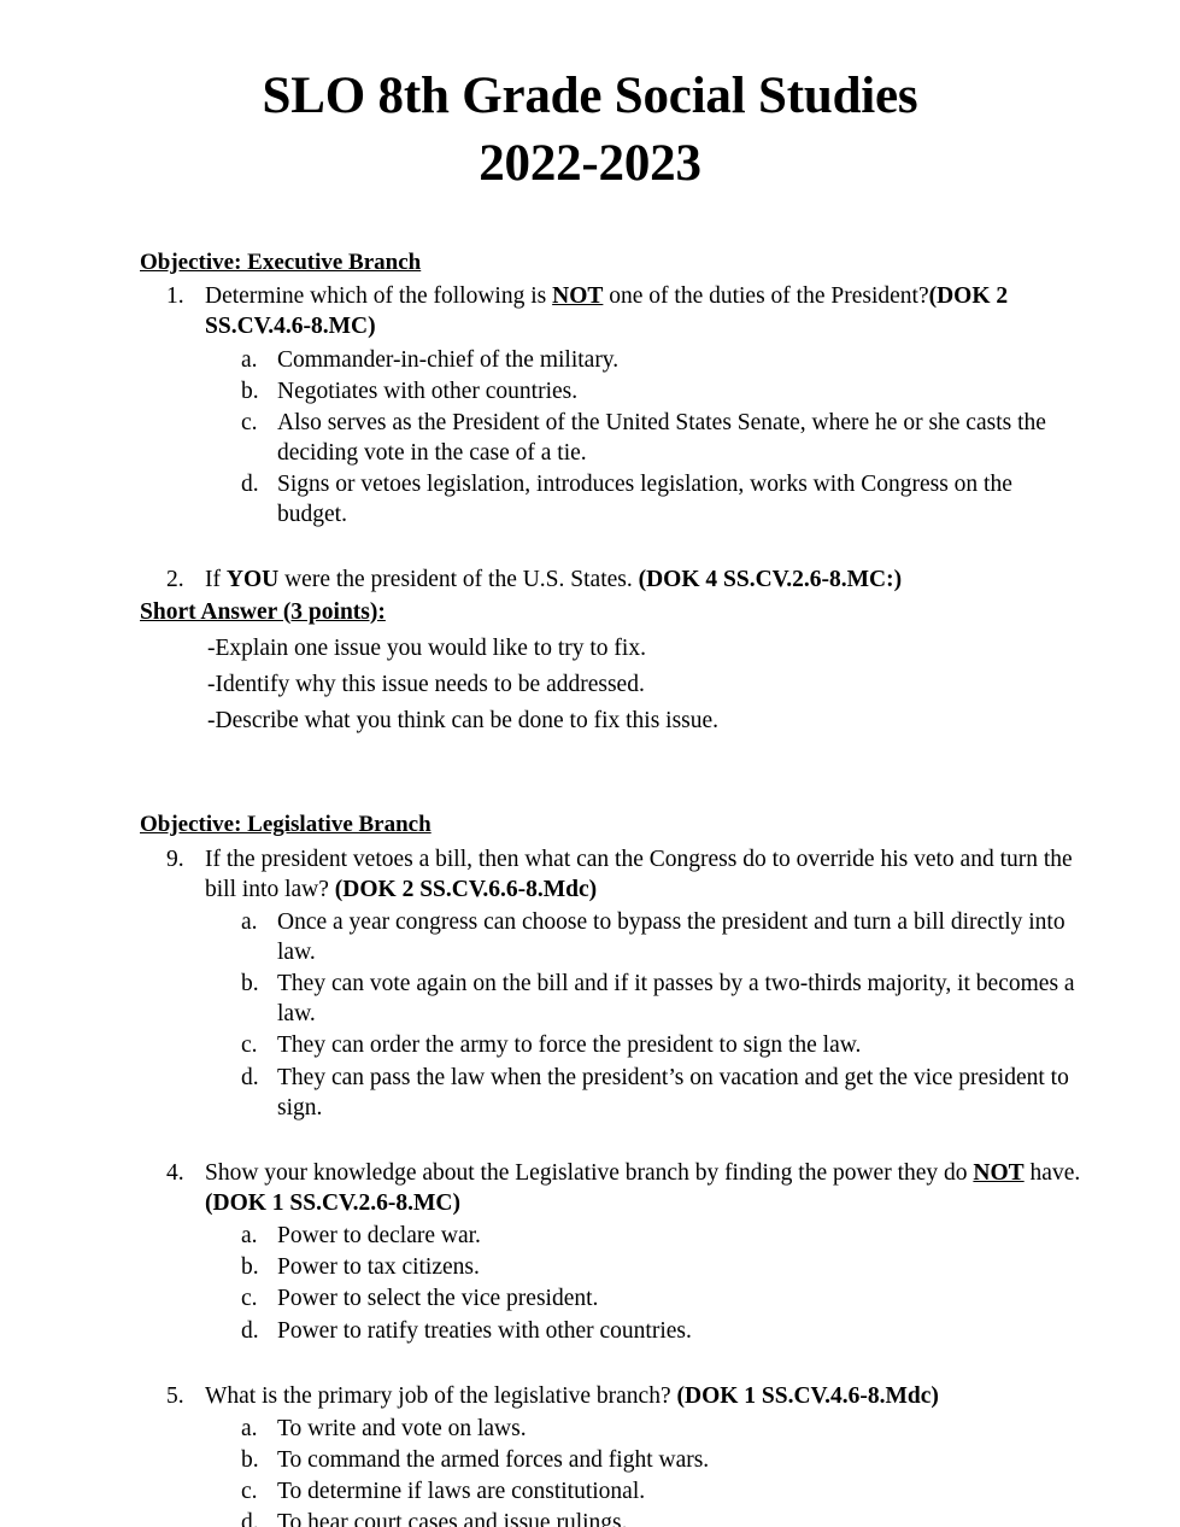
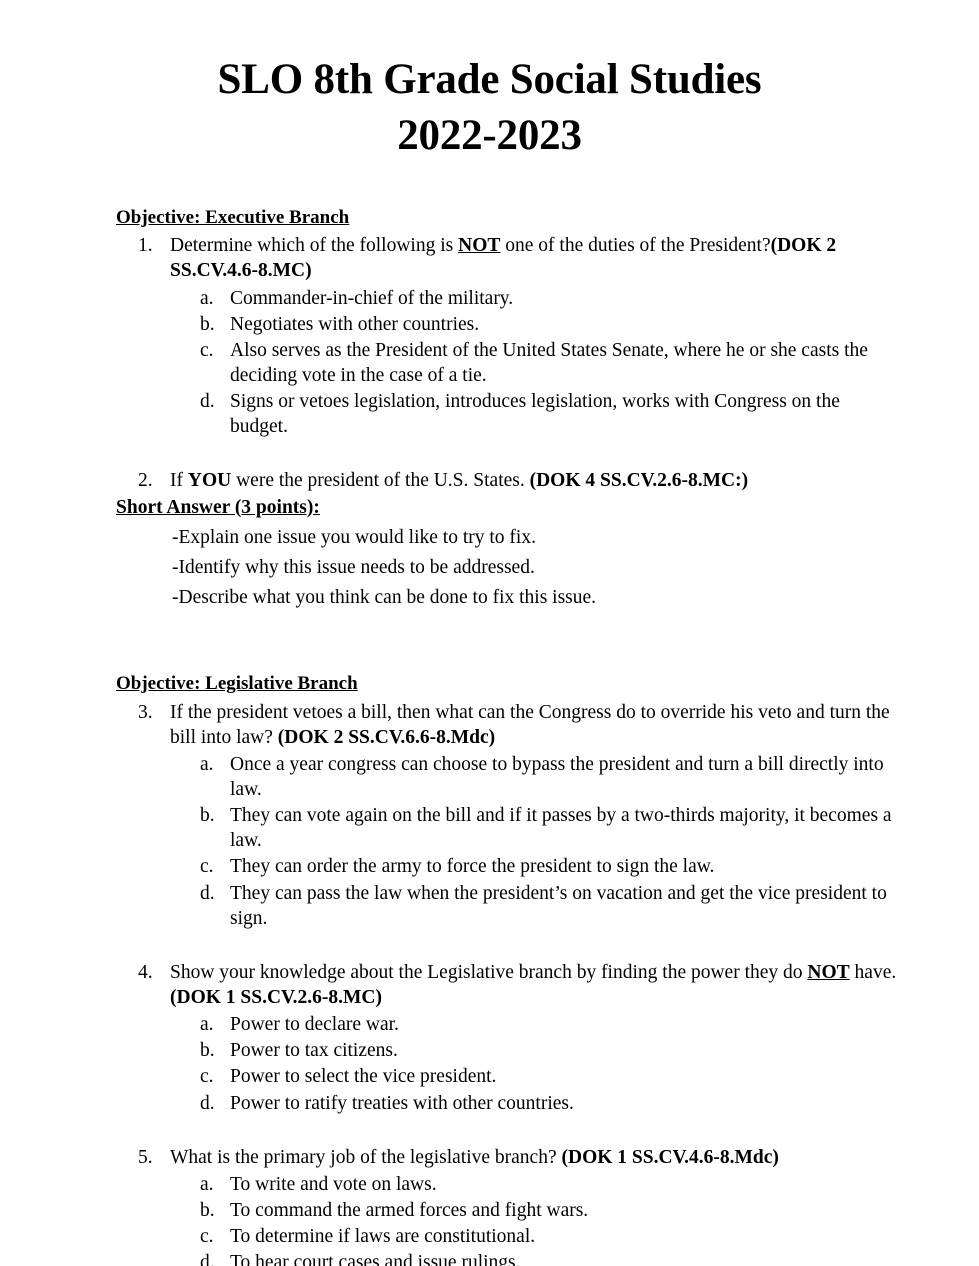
  SLO 8th Grade Social Studies
  2022-2023
  Objective: Executive Branch
  1.
  Determine which of the following is NOT one of the duties of the President?(DOK 2 SS.CV.4.6-8.MC)
  a.
  Commander-in-chief of the military.
  b.
  Negotiates with other countries.
  c.
  Also serves as the President of the United States Senate, where he or she casts the deciding vote in the case of a tie.
  d.
  Signs or vetoes legislation, introduces legislation, works with Congress on the budget.
  2.
  If YOU were the president of the U.S. States. (DOK 4 SS.CV.2.6-8.MC:)
  Short Answer (3 points):
  -Explain one issue you would like to try to fix.
  -Identify why this issue needs to be addressed.
  -Describe what you think can be done to fix this issue.
  Objective: Legislative Branch
- 9.
+ 3.
  If the president vetoes a bill, then what can the Congress do to override his veto and turn the bill into law? (DOK 2 SS.CV.6.6-8.Mdc)
  a.
  Once a year congress can choose to bypass the president and turn a bill directly into law.
  b.
  They can vote again on the bill and if it passes by a two-thirds majority, it becomes a law.
  c.
  They can order the army to force the president to sign the law.
  d.
  They can pass the law when the president’s on vacation and get the vice president to sign.
  4.
  Show your knowledge about the Legislative branch by finding the power they do NOT have. (DOK 1 SS.CV.2.6-8.MC)
  a.
  Power to declare war.
  b.
  Power to tax citizens.
  c.
  Power to select the vice president.
  d.
  Power to ratify treaties with other countries.
  5.
  What is the primary job of the legislative branch? (DOK 1 SS.CV.4.6-8.Mdc)
  a.
  To write and vote on laws.
  b.
  To command the armed forces and fight wars.
  c.
  To determine if laws are constitutional.
  d.
  To hear court cases and issue rulings.
